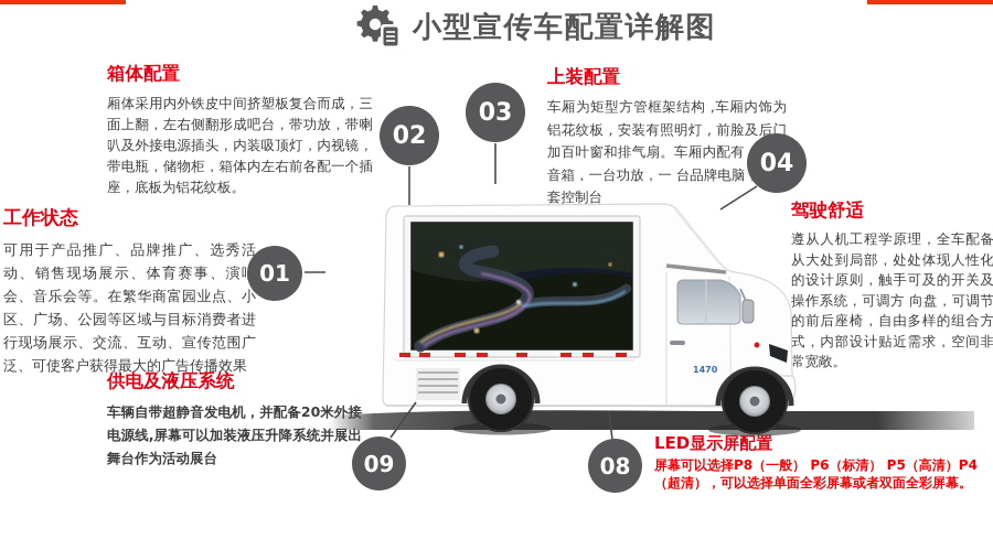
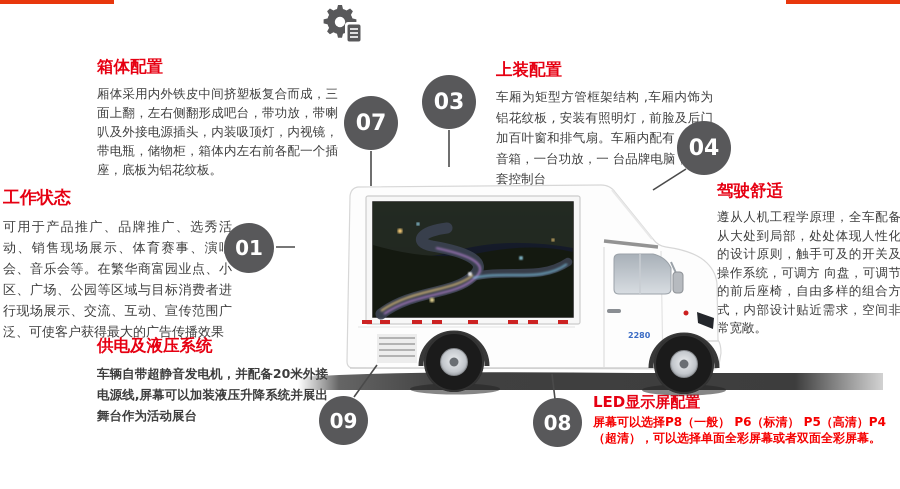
- 小型宣传车配置详解图
- 1470
+ 2280
  01
- 02
+ 07
  03
  04
  09
  08
  箱体配置
  厢体采用内外铁皮中间挤塑板复合而成，三面上翻，左右侧翻形成吧台，带功放，带喇叭及外接电源插头，内装吸顶灯，内视镜，带电瓶，储物柜，箱体内左右前各配一个插座，底板为铝花纹板。
  工作状态
  可用于产品推广、品牌推广、选秀活动、销售现场展示、体育赛事、演会、音乐会等。在繁华商富园业点、小区、广场、公园等区域与目标消费者进行现场展示、交流、互动、宣传范围广泛、可使客户获得最大的广告传播效果
  供电及液压系统
  车辆自带超静音发电机，并配备20米外接电源线,屏幕可以加装液压升降系统并展出舞台作为活动展台
  上装配置
  车厢为矩型方管框架结构 ,车厢内饰为铝花纹板 , 安装有照明灯 , 前脸及后门加百叶窗和排气扇。车厢内配有音箱，一台功放，一 台品牌电脑套控制台
  驾驶舒适
  遵从人机工程学原理，全车配备从大处到局部，处处体现人性化的设计原则，触手可及的开关及操作系统，可调方 向盘，可调节的前后座椅，自由多样的组合方式，内部设计贴近需求，空间非常宽敞。
  LED显示屏配置
  屏幕可以选择P8（一般） P6（标清） P5（高清）P4（超清），可以选择单面全彩屏幕或者双面全彩屏幕。
